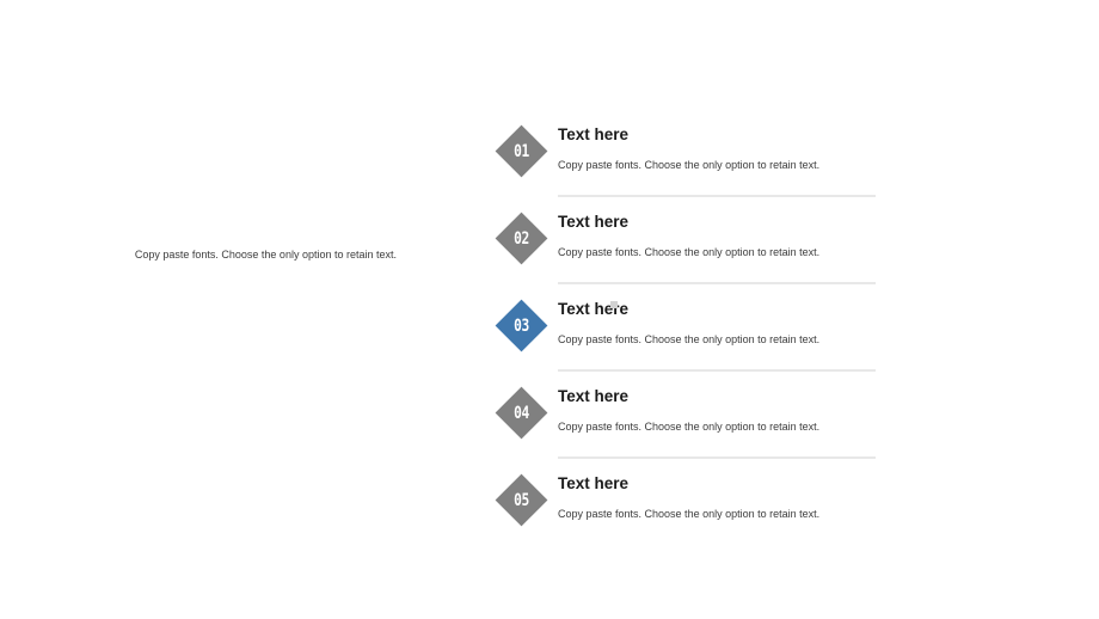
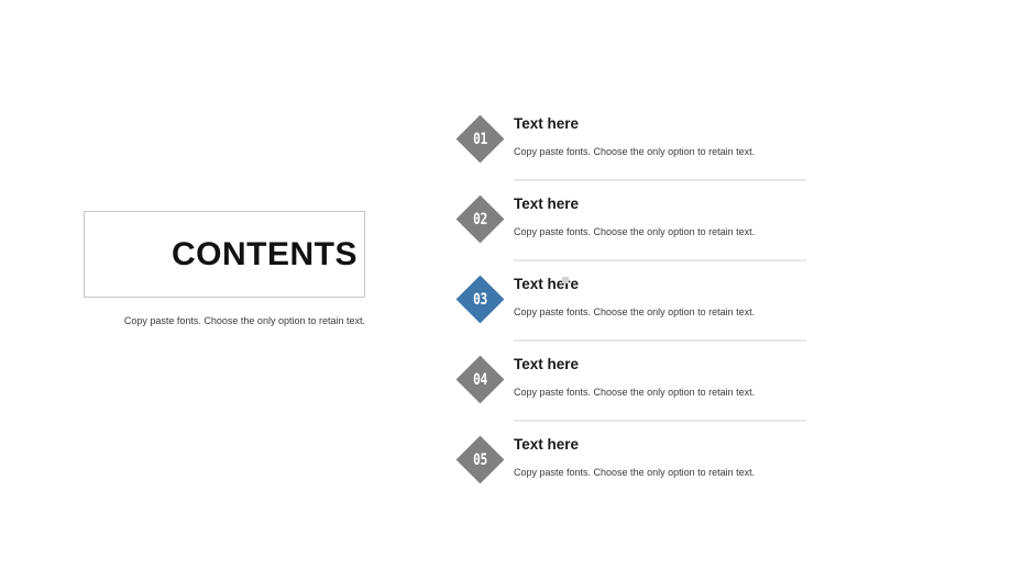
+ CONTENTS
  Copy paste fonts. Choose the only option to retain text.
  01
  Text here
  Copy paste fonts. Choose the only option to retain text.
  02
  Text here
  Copy paste fonts. Choose the only option to retain text.
  03
  Text here
  Copy paste fonts. Choose the only option to retain text.
  04
  Text here
  Copy paste fonts. Choose the only option to retain text.
  05
  Text here
  Copy paste fonts. Choose the only option to retain text.
